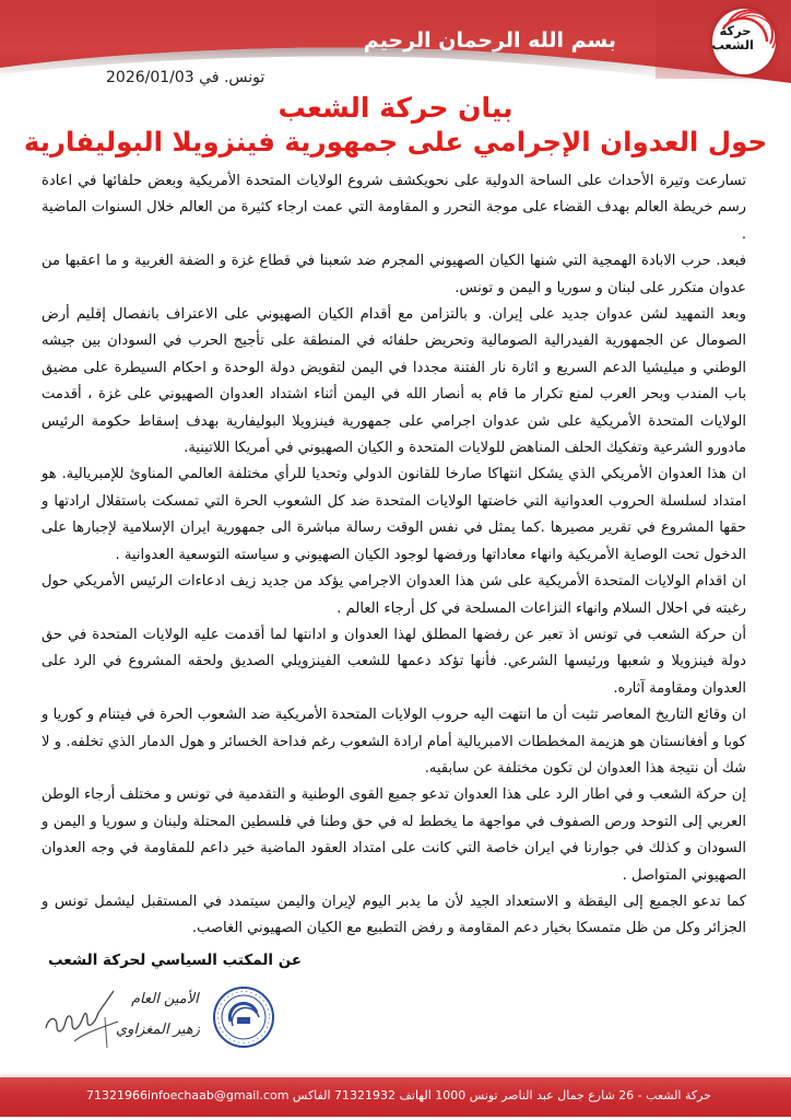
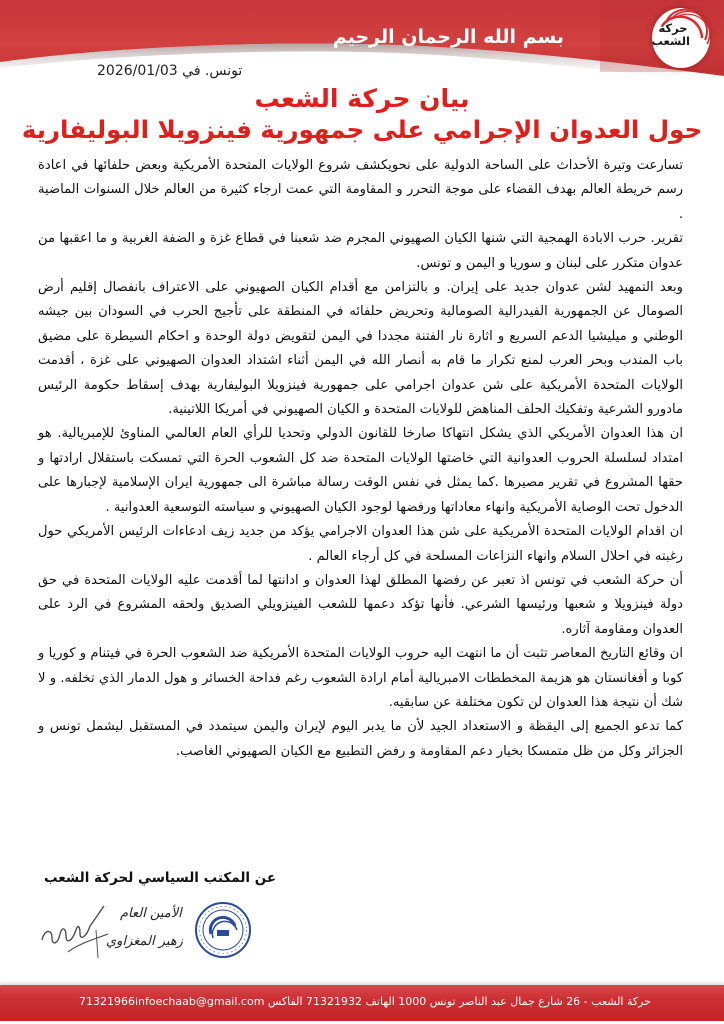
  بسم الله الرحمان الرحيم
  حركة
  الشعب
  تونس. في 2026/01/03
  بيان حركة الشعب
  حول العدوان الإجرامي على جمهورية فينزويلا البوليفارية
  تسارعت وتيرة الأحداث على الساحة الدولية على نحويكشف شروع الولايات المتحدة الأمريكية وبعض حلفائها في اعادة رسم خريطة العالم بهدف القضاء على موجة التحرر و المقاومة التي عمت ارجاء كثيرة من العالم خلال السنوات الماضية .
- فبعد. حرب الابادة الهمجية التي شنها الكيان الصهيوني المجرم ضد شعبنا في قطاع غزة و الضفة الغربية و ما اعقبها من عدوان متكرر على لبنان و سوريا و اليمن و تونس.
+ تقرير. حرب الابادة الهمجية التي شنها الكيان الصهيوني المجرم ضد شعبنا في قطاع غزة و الضفة الغربية و ما اعقبها من عدوان متكرر على لبنان و سوريا و اليمن و تونس.
  وبعد التمهيد لشن عدوان جديد على إيران. و بالتزامن مع أقدام الكيان الصهيوني على الاعتراف بانفصال إقليم أرض الصومال عن الجمهورية الفيدرالية الصومالية وتحريض حلفائه في المنطقة على تأجيج الحرب في السودان بين جيشه الوطني و ميليشيا الدعم السريع و اثارة نار الفتنة مجددا في اليمن لتقويض دولة الوحدة و احكام السيطرة على مضيق باب المندب وبحر العرب لمنع تكرار ما قام به أنصار الله في اليمن أثناء اشتداد العدوان الصهيوني على غزة ، أقدمت الولايات المتحدة الأمريكية على شن عدوان اجرامي على جمهورية فينزويلا البوليفارية بهدف إسقاط حكومة الرئيس مادورو الشرعية وتفكيك الحلف المناهض للولايات المتحدة و الكيان الصهيوني في أمريكا اللاتينية.
- ان هذا العدوان الأمريكي الذي يشكل انتهاكا صارخا للقانون الدولي وتحديا للرأي مختلفة العالمي المناوئ للإمبريالية. هو امتداد لسلسلة الحروب العدوانية التي خاضتها الولايات المتحدة ضد كل الشعوب الحرة التي تمسكت باستقلال ارادتها و حقها المشروع في تقرير مصيرها .كما يمثل في نفس الوقت رسالة مباشرة الى جمهورية ايران الإسلامية لإجبارها على الدخول تحت الوصاية الأمريكية وانهاء معاداتها ورفضها لوجود الكيان الصهيوني و سياسته التوسعية العدوانية .
+ ان هذا العدوان الأمريكي الذي يشكل انتهاكا صارخا للقانون الدولي وتحديا للرأي العام العالمي المناوئ للإمبريالية. هو امتداد لسلسلة الحروب العدوانية التي خاضتها الولايات المتحدة ضد كل الشعوب الحرة التي تمسكت باستقلال ارادتها و حقها المشروع في تقرير مصيرها .كما يمثل في نفس الوقت رسالة مباشرة الى جمهورية ايران الإسلامية لإجبارها على الدخول تحت الوصاية الأمريكية وانهاء معاداتها ورفضها لوجود الكيان الصهيوني و سياسته التوسعية العدوانية .
  ان اقدام الولايات المتحدة الأمريكية على شن هذا العدوان الاجرامي يؤكد من جديد زيف ادعاءات الرئيس الأمريكي حول رغبته في احلال السلام وانهاء النزاعات المسلحة في كل أرجاء العالم .
  أن حركة الشعب في تونس اذ تعبر عن رفضها المطلق لهذا العدوان و ادانتها لما أقدمت عليه الولايات المتحدة في حق دولة فينزويلا و شعبها ورئيسها الشرعي. فأنها تؤكد دعمها للشعب الفينزويلي الصديق ولحقه المشروع في الرد على العدوان ومقاومة آثاره.
  ان وقائع التاريخ المعاصر تثبت أن ما انتهت اليه حروب الولايات المتحدة الأمريكية ضد الشعوب الحرة في فيتنام و كوريا و كوبا و أفغانستان هو هزيمة المخططات الامبريالية أمام ارادة الشعوب رغم فداحة الخسائر و هول الدمار الذي تخلفه. و لا شك أن نتيجة هذا العدوان لن تكون مختلفة عن سابقيه.
- إن حركة الشعب و في اطار الرد على هذا العدوان تدعو جميع القوى الوطنية و التقدمية في تونس و مختلف أرجاء الوطن العربي إلى التوحد ورص الصفوف في مواجهة ما يخطط له في حق وطنا في فلسطين المحتلة ولبنان و سوريا و اليمن و السودان و كذلك في جوارنا في ايران خاصة التي كانت على امتداد العقود الماضية خير داعم للمقاومة في وجه العدوان الصهيوني المتواصل .
  كما تدعو الجميع إلى اليقظة و الاستعداد الجيد لأن ما يدبر اليوم لإيران واليمن سيتمدد في المستقبل ليشمل تونس و الجزائر وكل من ظل متمسكا بخيار دعم المقاومة و رفض التطبيع مع الكيان الصهيوني الغاصب.
  عن المكتب السياسي لحركة الشعب
  الأمين العام
  زهير المغزاوي
  حركة الشعب - 26 شارع جمال عبد الناصر تونس 1000 الهاتف 71321932 الفاكس 71321966infoechaab@gmail.com
